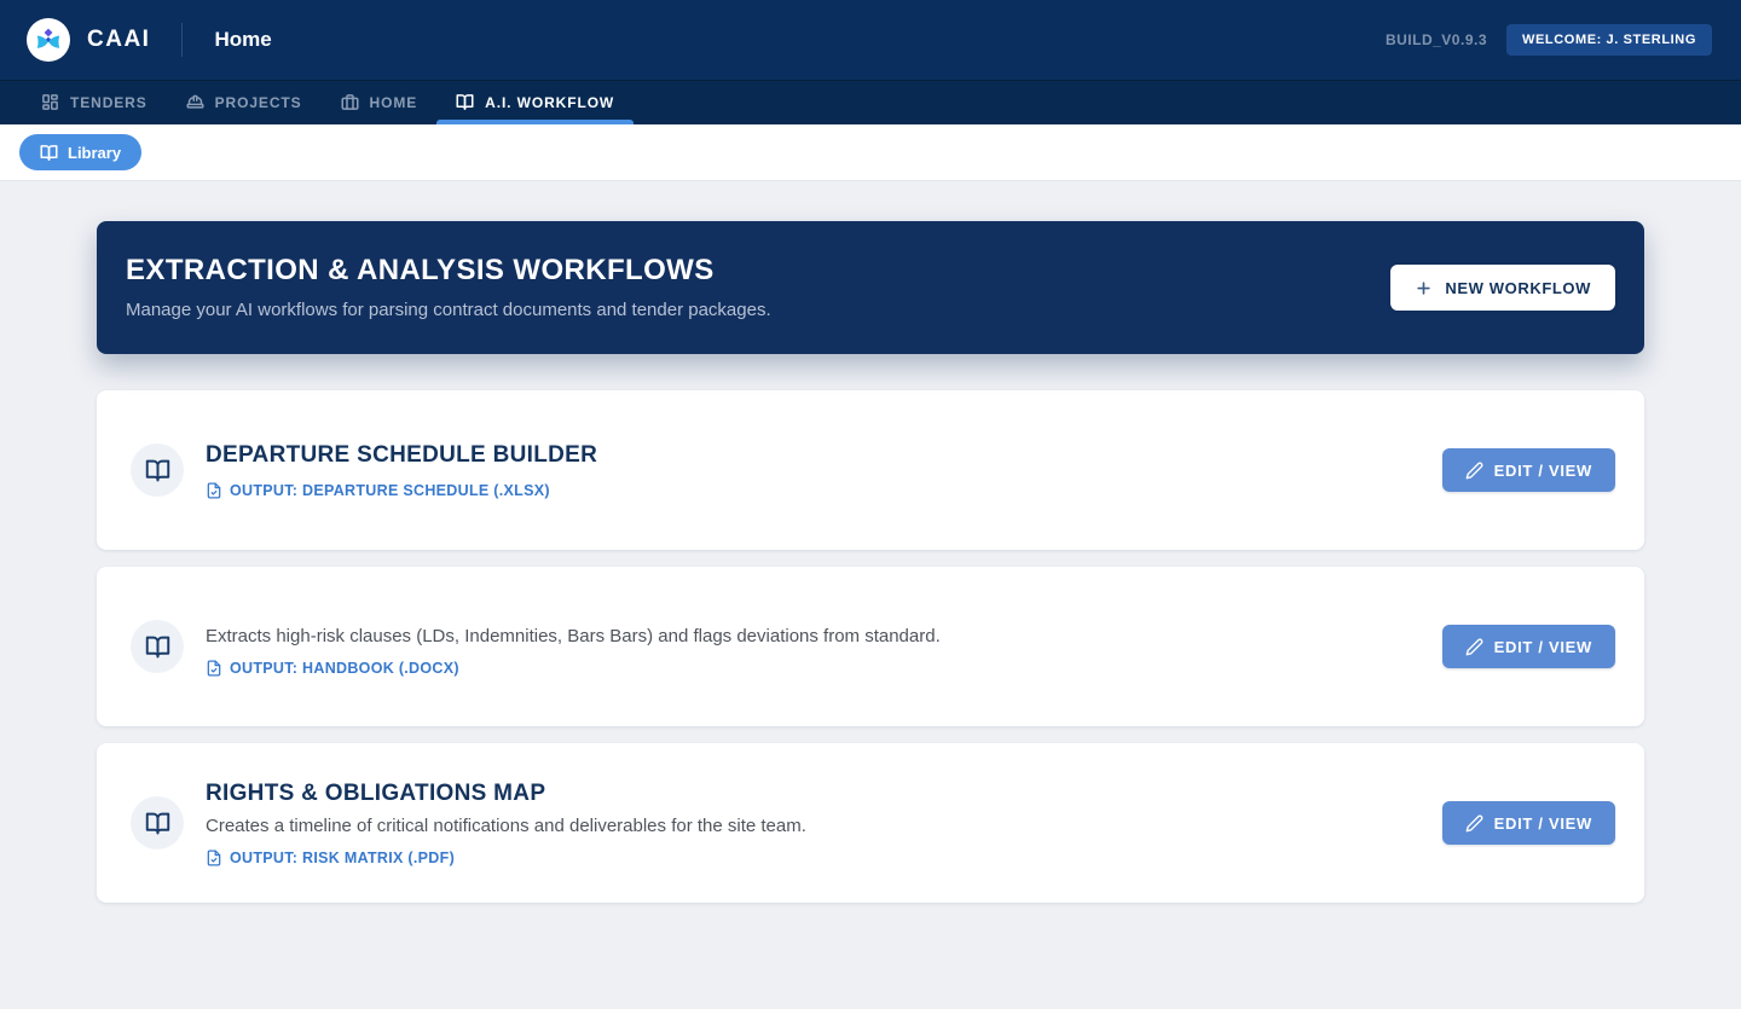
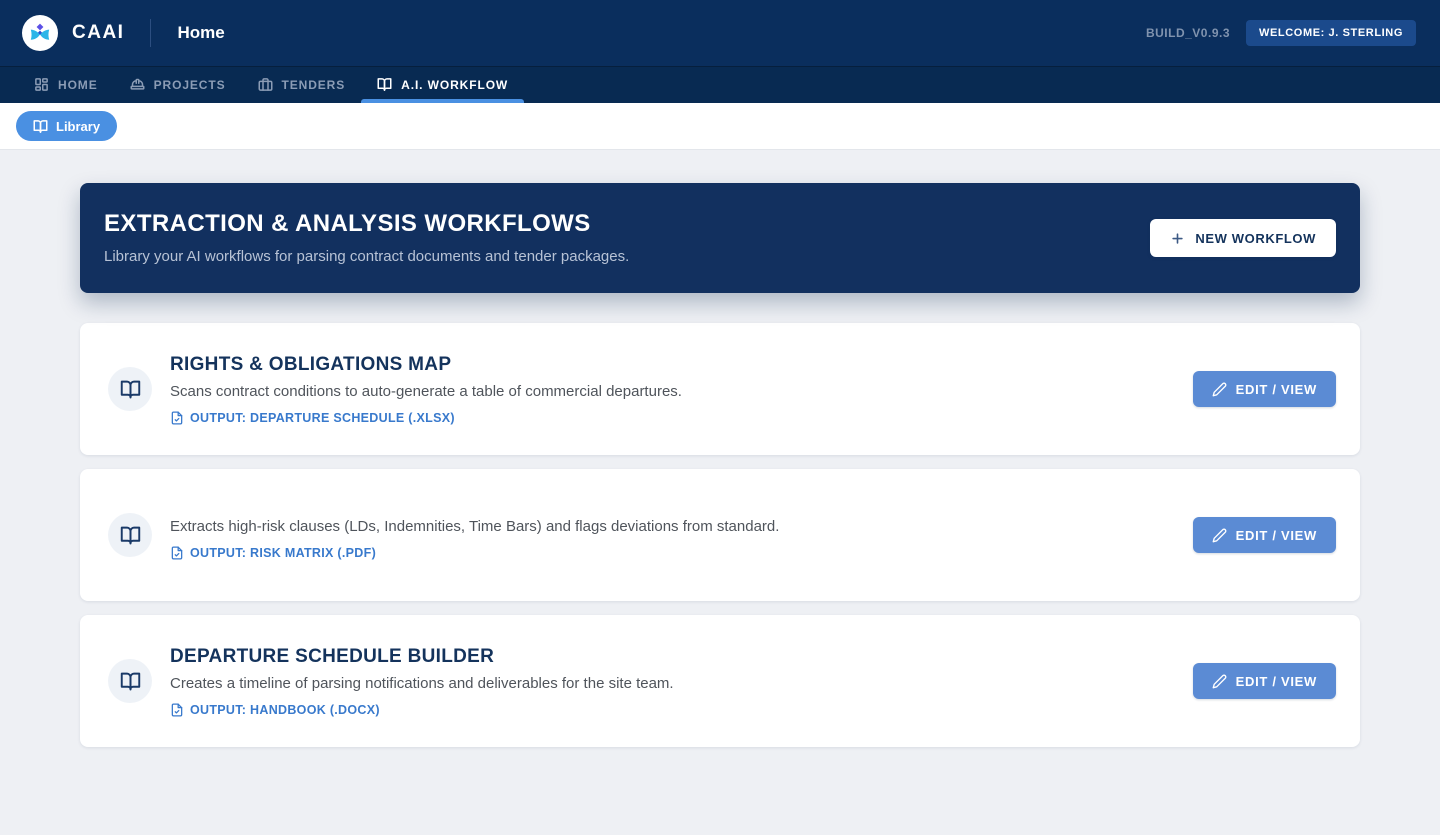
  CAAI
  Home
  BUILD_V0.9.3
  WELCOME: J. STERLING
- TENDERS
+ HOME
  PROJECTS
- HOME
+ TENDERS
  A.I. WORKFLOW
  Library
  EXTRACTION & ANALYSIS WORKFLOWS
- Manage your AI workflows for parsing contract documents and tender packages.
+ Library your AI workflows for parsing contract documents and tender packages.
  NEW WORKFLOW
- DEPARTURE SCHEDULE BUILDER
+ RIGHTS & OBLIGATIONS MAP
+ Scans contract conditions to auto-generate a table of commercial departures.
  OUTPUT: DEPARTURE SCHEDULE (.XLSX)
  EDIT / VIEW
- Extracts high-risk clauses (LDs, Indemnities, Bars Bars) and flags deviations from standard.
+ Extracts high-risk clauses (LDs, Indemnities, Time Bars) and flags deviations from standard.
- OUTPUT: HANDBOOK (.DOCX)
+ OUTPUT: RISK MATRIX (.PDF)
  EDIT / VIEW
- RIGHTS & OBLIGATIONS MAP
+ DEPARTURE SCHEDULE BUILDER
- Creates a timeline of critical notifications and deliverables for the site team.
+ Creates a timeline of parsing notifications and deliverables for the site team.
- OUTPUT: RISK MATRIX (.PDF)
+ OUTPUT: HANDBOOK (.DOCX)
  EDIT / VIEW
